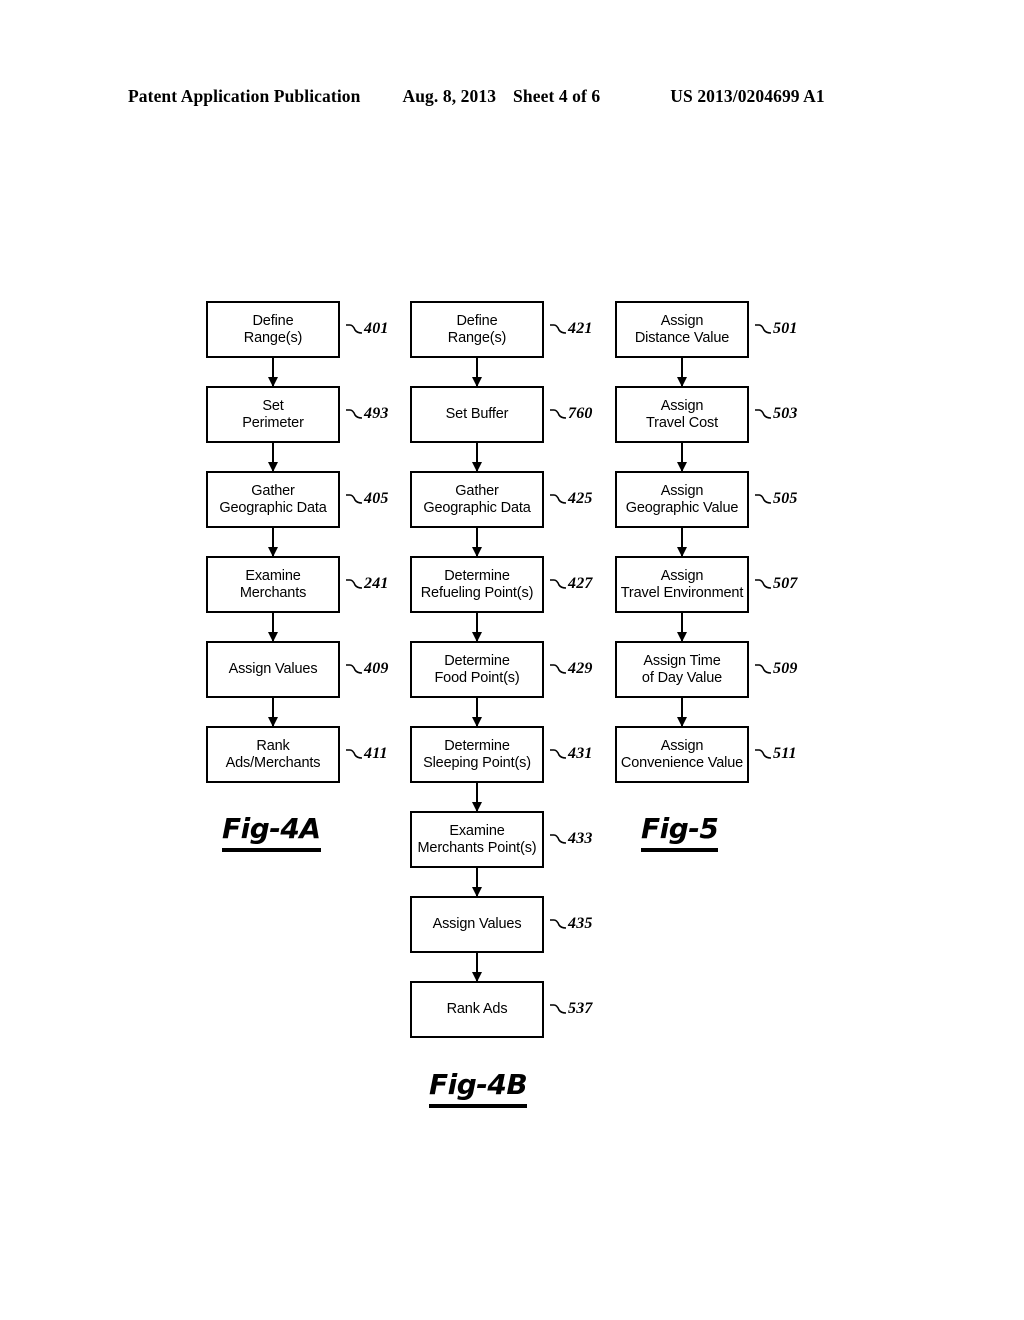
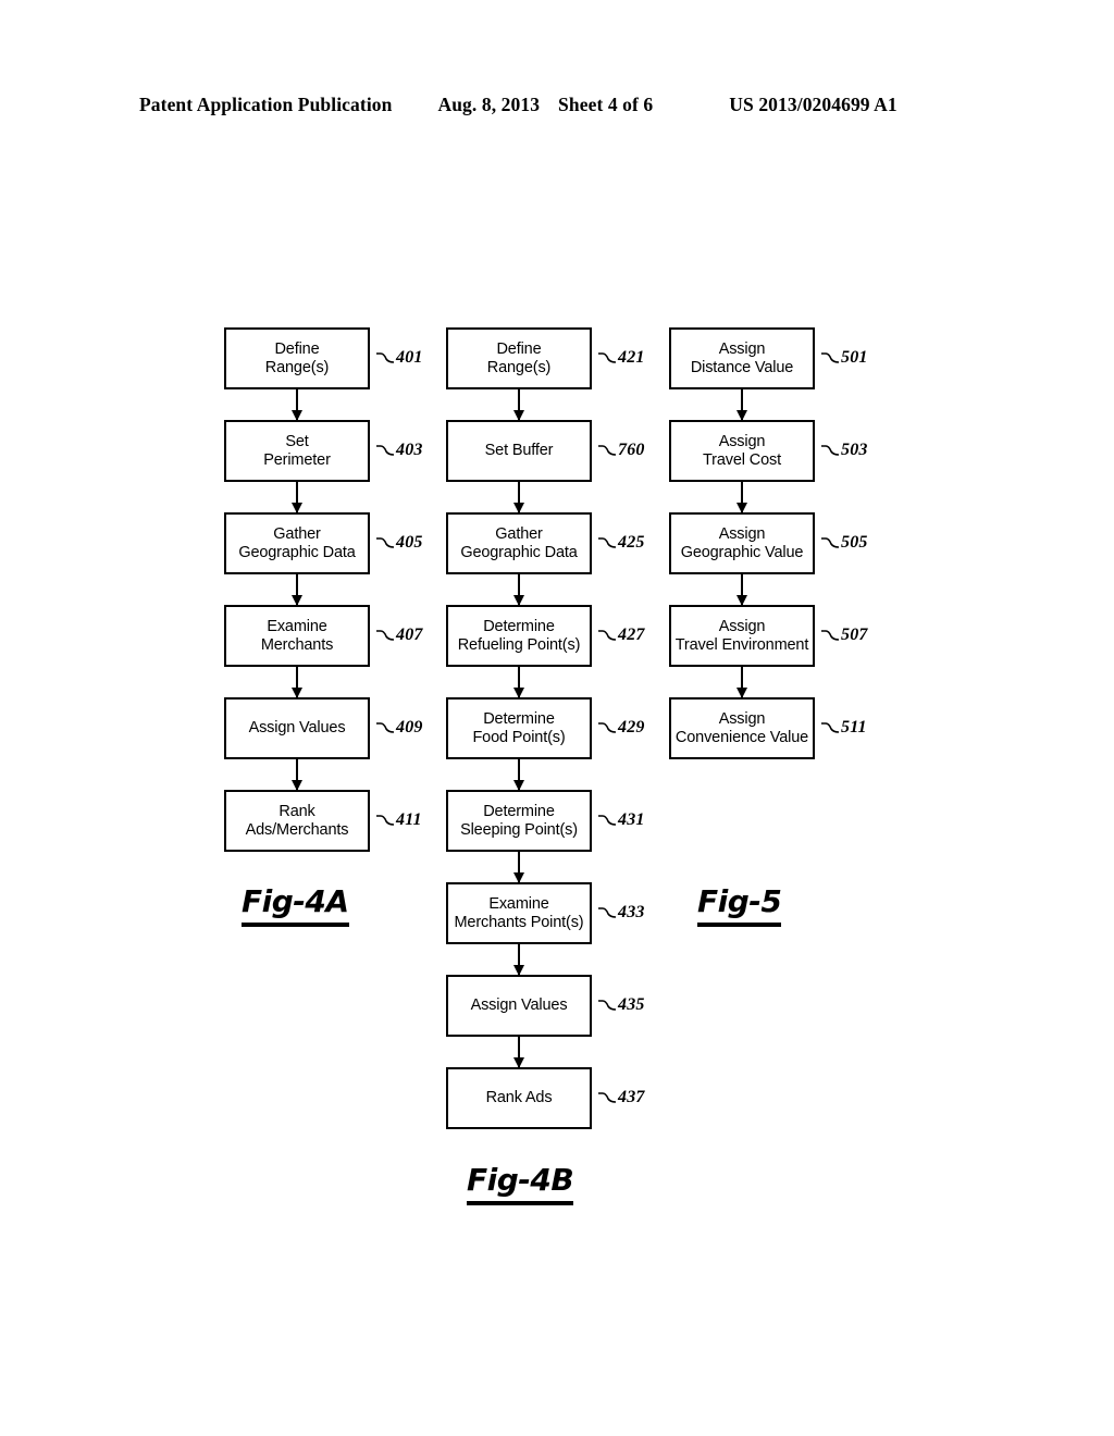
  Patent Application Publication
  Aug. 8, 2013
  Sheet 4 of 6
  US 2013/0204699 A1
  Define
  Range(s)
  401
  Set
  Perimeter
- 493
+ 403
  Gather
  Geographic Data
  405
  Examine
  Merchants
- 241
+ 407
  Assign Values
  409
  Rank
  Ads/Merchants
  411
  Define
  Range(s)
  421
  Set Buffer
  760
  Gather
  Geographic Data
  425
  Determine
  Refueling Point(s)
  427
  Determine
  Food Point(s)
  429
  Determine
  Sleeping Point(s)
  431
  Examine
  Merchants Point(s)
  433
  Assign Values
  435
  Rank Ads
- 537
+ 437
  Assign
  Distance Value
  501
  Assign
  Travel Cost
  503
  Assign
  Geographic Value
  505
  Assign
  Travel Environment
  507
- Assign Time
- of Day Value
- 509
  Assign
  Convenience Value
  511
  Fig-4A
  Fig-4B
  Fig-5
